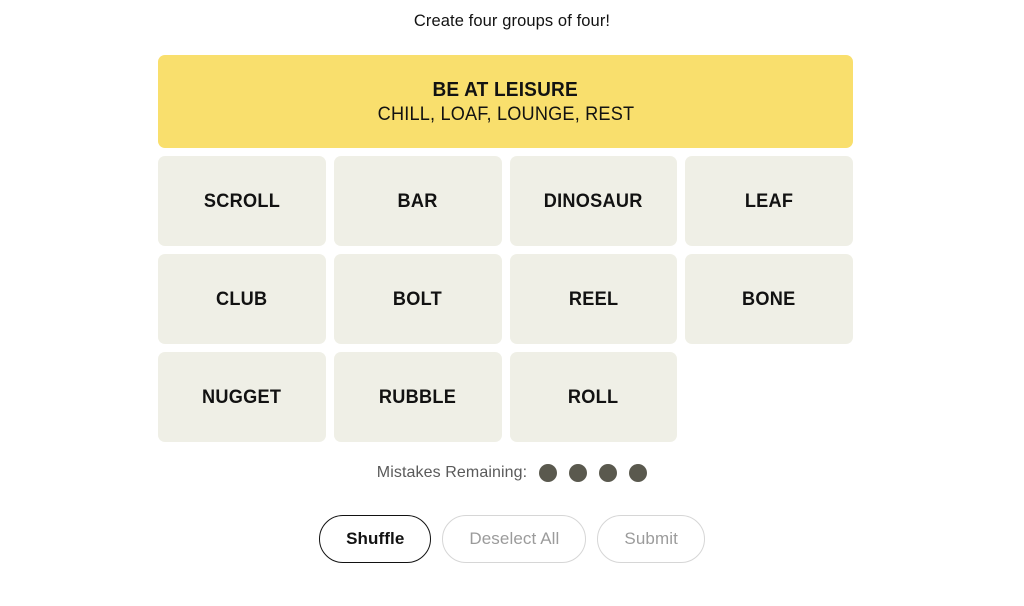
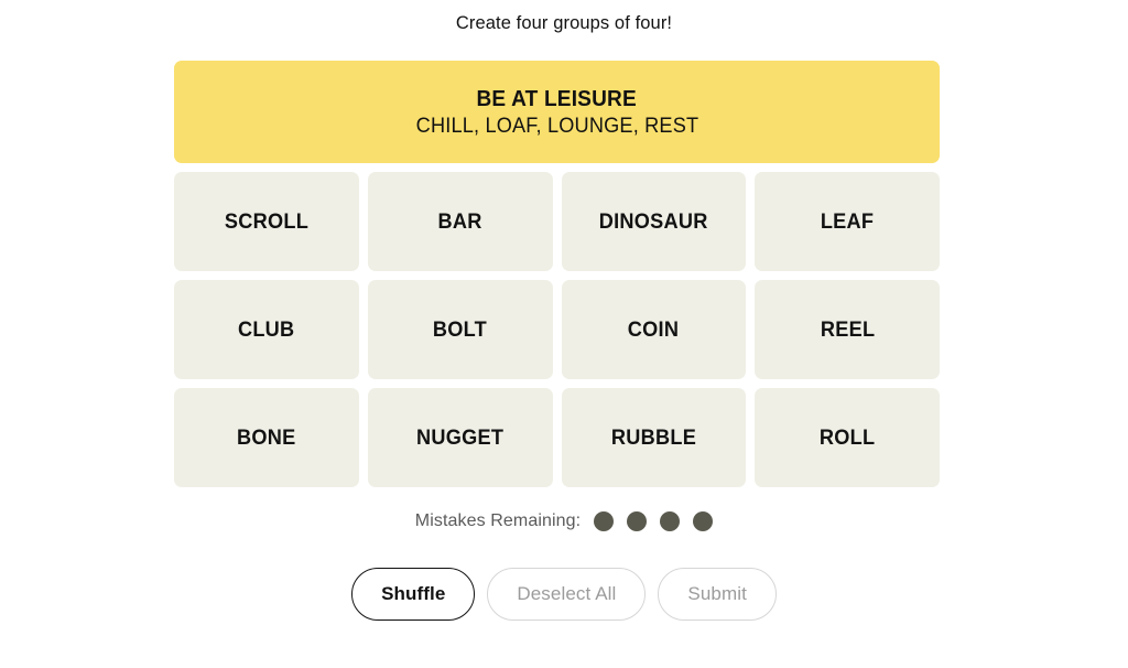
  Create four groups of four!
  BE AT LEISURE
  CHILL, LOAF, LOUNGE, REST
  SCROLL
  BAR
  DINOSAUR
  LEAF
  CLUB
  BOLT
+ COIN
  REEL
  BONE
  NUGGET
  RUBBLE
  ROLL
  Mistakes Remaining:
  Shuffle
  Deselect All
  Submit
